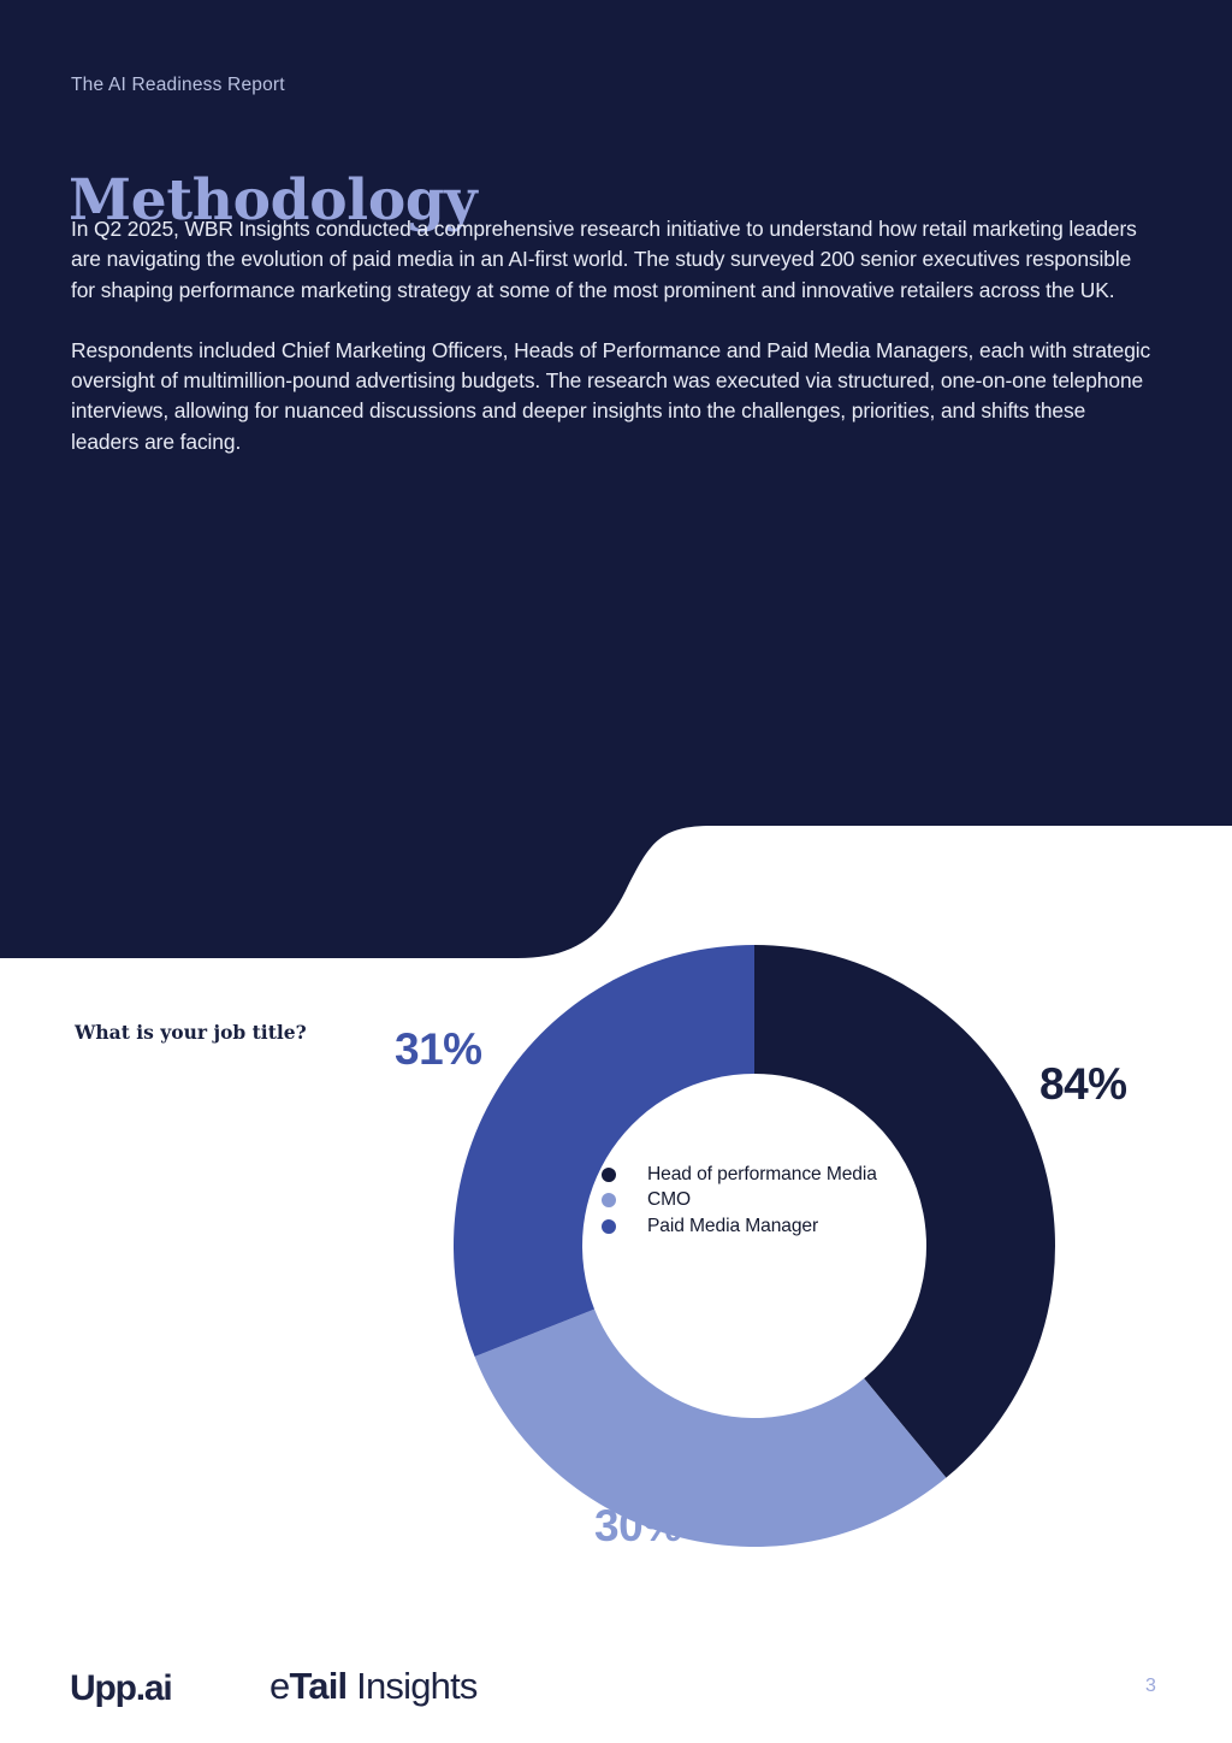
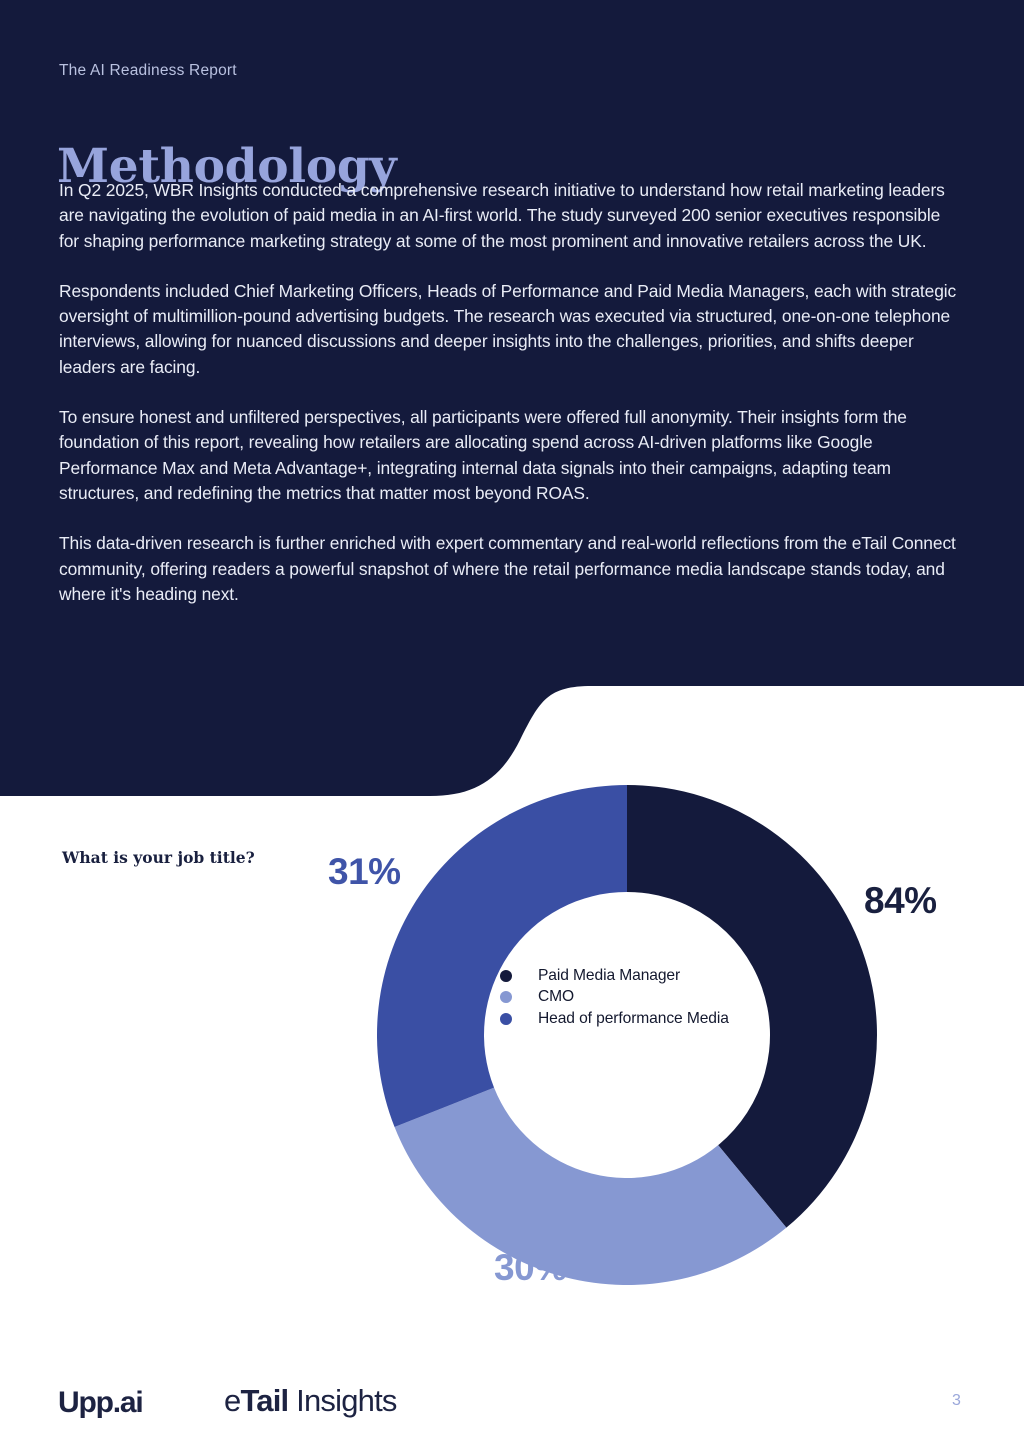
  The AI Readiness Report
  Methodology
  In Q2 2025, WBR Insights conducted a comprehensive research initiative to understand how retail marketing leaders are navigating the evolution of paid media in an AI-first world. The study surveyed 200 senior executives responsible for shaping performance marketing strategy at some of the most prominent and innovative retailers across the UK.
- Respondents included Chief Marketing Officers, Heads of Performance and Paid Media Managers, each with strategic oversight of multimillion-pound advertising budgets. The research was executed via structured, one-on-one telephone interviews, allowing for nuanced discussions and deeper insights into the challenges, priorities, and shifts these leaders are facing.
+ Respondents included Chief Marketing Officers, Heads of Performance and Paid Media Managers, each with strategic oversight of multimillion-pound advertising budgets. The research was executed via structured, one-on-one telephone interviews, allowing for nuanced discussions and deeper insights into the challenges, priorities, and shifts deeper leaders are facing.
+ To ensure honest and unfiltered perspectives, all participants were offered full anonymity. Their insights form the foundation of this report, revealing how retailers are allocating spend across AI-driven platforms like Google Performance Max and Meta Advantage+, integrating internal data signals into their campaigns, adapting team structures, and redefining the metrics that matter most beyond ROAS.
+ This data-driven research is further enriched with expert commentary and real-world reflections from the eTail Connect community, offering readers a powerful snapshot of where the retail performance media landscape stands today, and where it's heading next.
  What is your job title?
  84%
  31%
- Head of performance Media
+ Paid Media Manager
  CMO
- Paid Media Manager
+ Head of performance Media
  Upp.ai
  eTail Insights
  3
